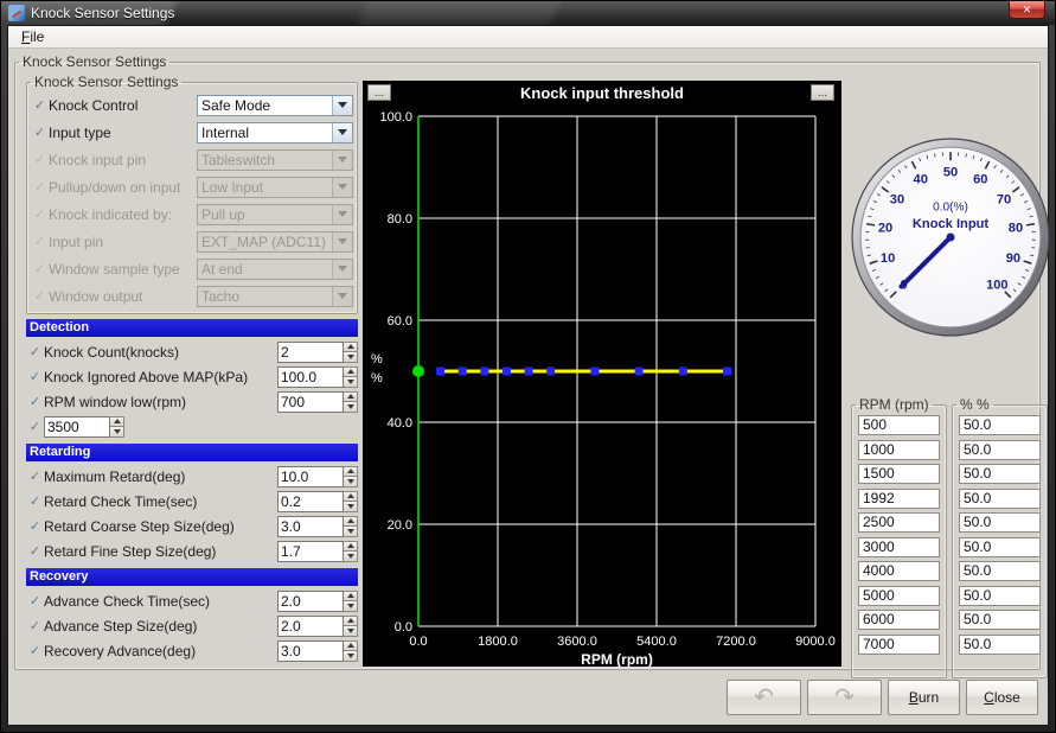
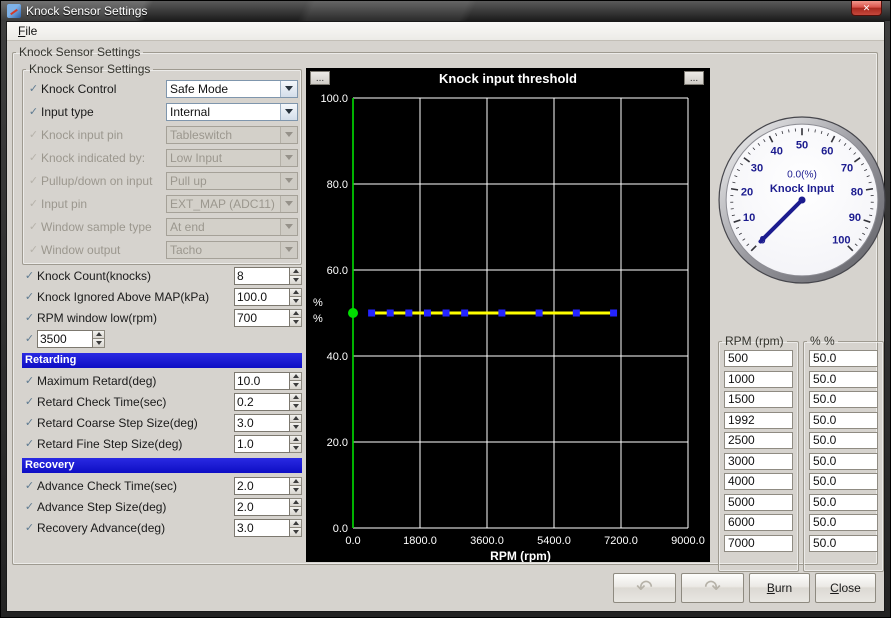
  Knock Sensor Settings
  ✕
  File
  Knock Sensor Settings
  Knock Sensor Settings
  ✓
  Knock Control
  Safe Mode
  ✓
  Input type
  Internal
  ✓
  Knock input pin
  Tableswitch
  ✓
- Pullup/down on input
+ Knock indicated by:
  Low Input
  ✓
- Knock indicated by:
+ Pullup/down on input
  Pull up
  ✓
  Input pin
  EXT_MAP (ADC11)
  ✓
  Window sample type
  At end
  ✓
  Window output
  Tacho
- Detection
  ✓
  Knock Count(knocks)
- 2
+ 8
  ✓
  Knock Ignored Above MAP(kPa)
  100.0
  ✓
  RPM window low(rpm)
  700
  ✓
  3500
  Retarding
  ✓
  Maximum Retard(deg)
  10.0
  ✓
  Retard Check Time(sec)
  0.2
  ✓
  Retard Coarse Step Size(deg)
  3.0
  ✓
  Retard Fine Step Size(deg)
- 1.7
+ 1.0
  Recovery
  ✓
  Advance Check Time(sec)
  2.0
  ✓
  Advance Step Size(deg)
  2.0
  ✓
  Recovery Advance(deg)
  3.0
  ...
  Knock input threshold
  ...
  0.0
  20.0
  40.0
  60.0
  80.0
  100.0
  0.0
  1800.0
  3600.0
  5400.0
  7200.0
  9000.0
  %
  %
  RPM (rpm)
  10
  20
  30
  40
  50
  60
  70
  80
  90
  100
  0.0(%)
  Knock Input
  RPM (rpm)
  500
  1000
  1500
  1992
  2500
  3000
  4000
  5000
  6000
  7000
  % %
  50.0
  50.0
  50.0
  50.0
  50.0
  50.0
  50.0
  50.0
  50.0
  50.0
  ↶
  ↷
  Burn
  Close
